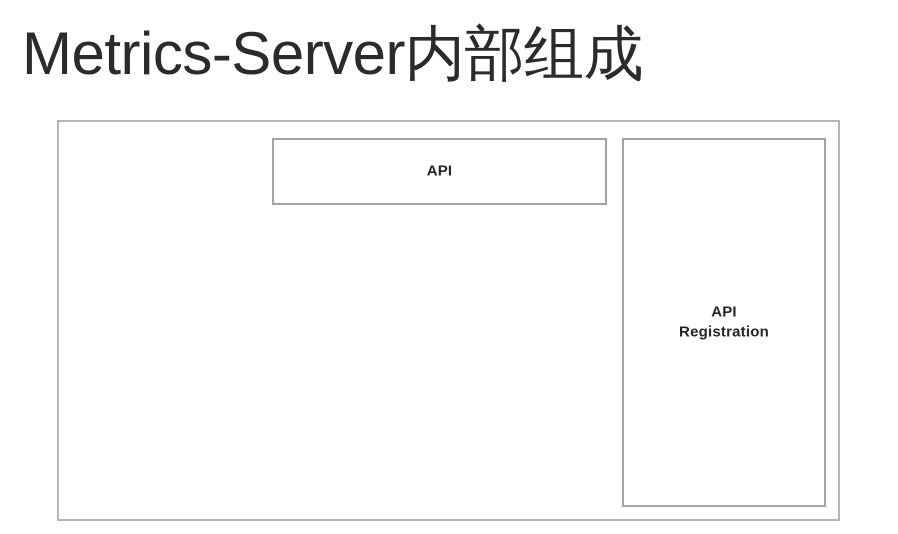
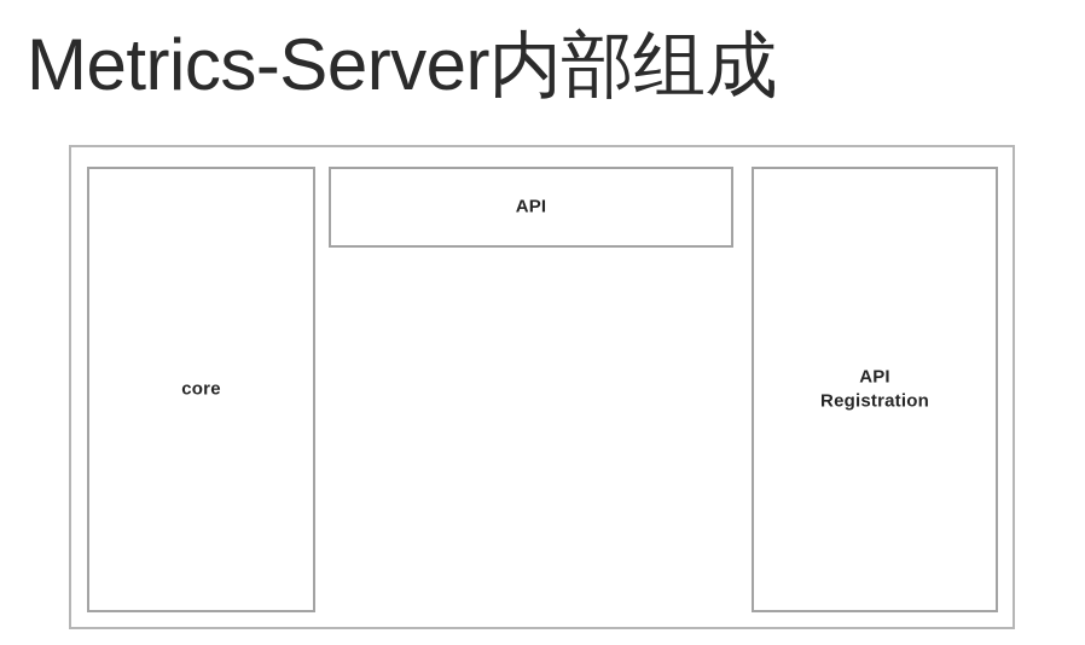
  Metrics-Server内部组成
+ core
  API
  API
  Registration
